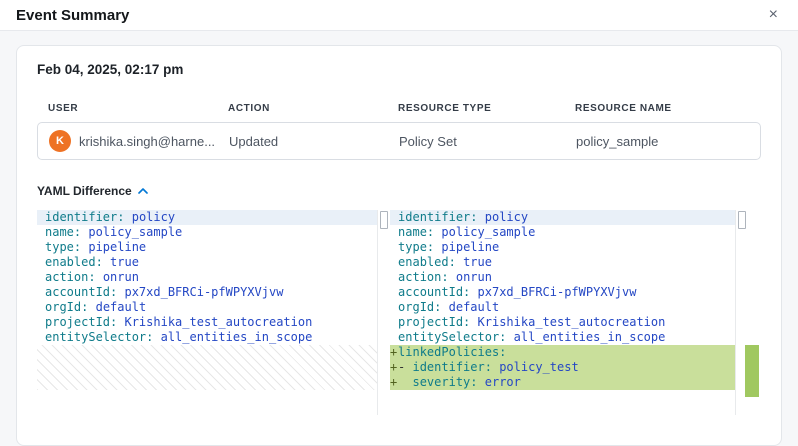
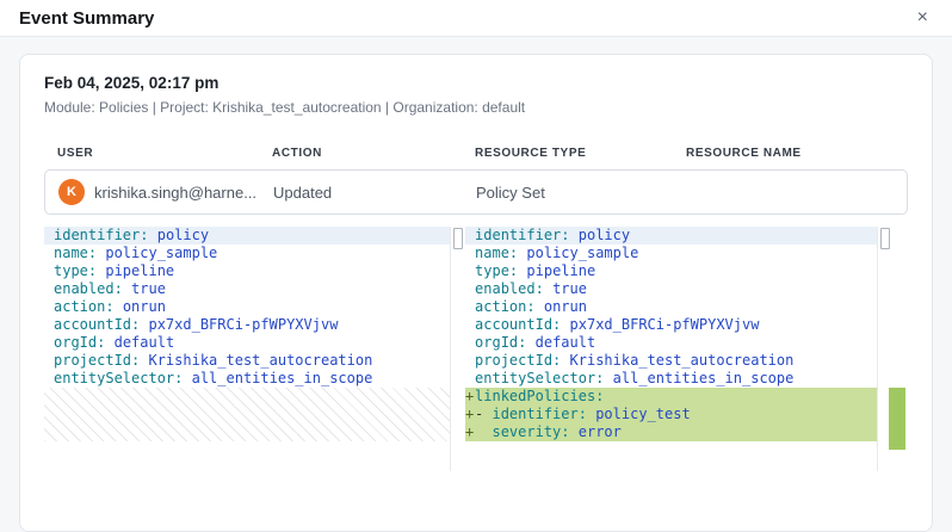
  Event Summary
  ×
  Feb 04, 2025, 02:17 pm
+ Module: Policies | Project: Krishika_test_autocreation | Organization: default
  USER
  ACTION
  RESOURCE TYPE
  RESOURCE NAME
  K
  krishika.singh@harne...
  Updated
  Policy Set
- policy_sample
- YAML Difference
  identifier: policy
  name: policy_sample
  type: pipeline
  enabled: true
  action: onrun
  accountId: px7xd_BFRCi-pfWPYXVjvw
  orgId: default
  projectId: Krishika_test_autocreation
  entitySelector: all_entities_in_scope
  identifier: policy
  name: policy_sample
  type: pipeline
  enabled: true
  action: onrun
  accountId: px7xd_BFRCi-pfWPYXVjvw
  orgId: default
  projectId: Krishika_test_autocreation
  entitySelector: all_entities_in_scope
  +linkedPolicies:
  +- identifier: policy_test
  + severity: error
